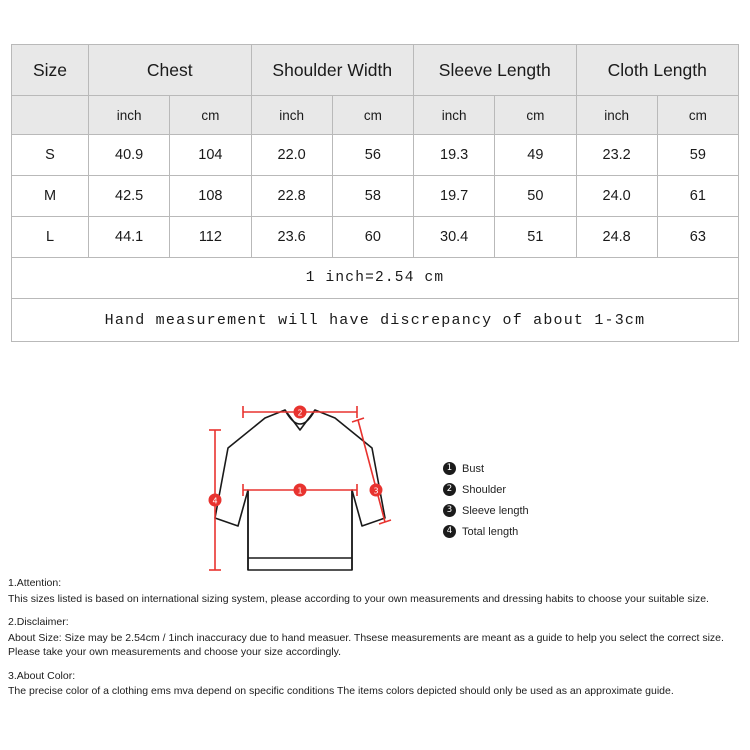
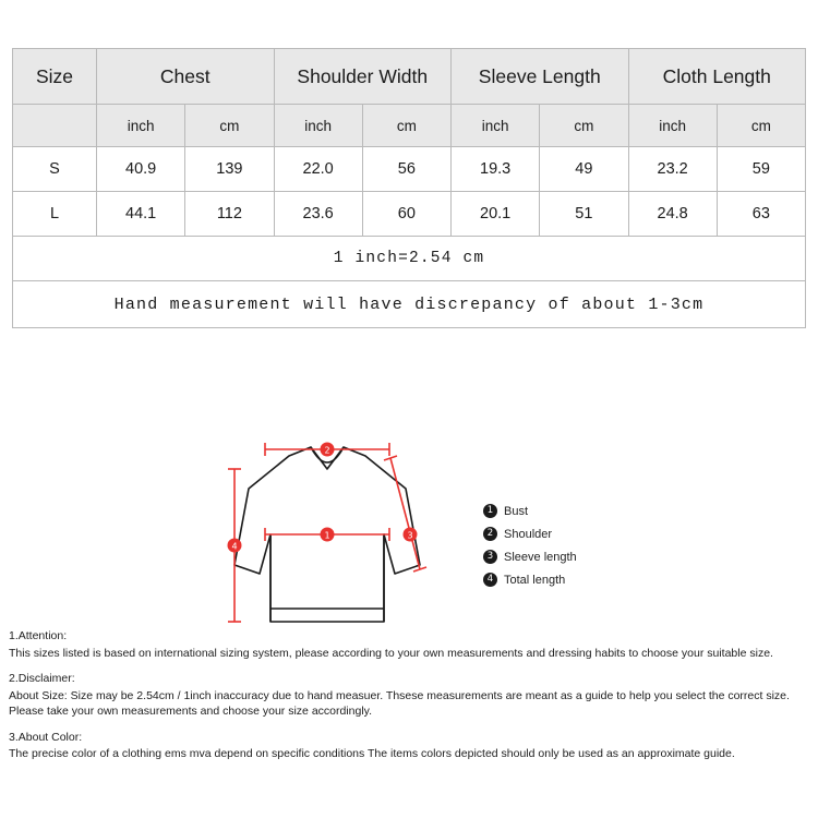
  Size	Chest	Shoulder Width	Sleeve Length	Cloth Length
  	inch	cm	inch	cm	inch	cm	inch	cm
- S	40.9	104	22.0	56	19.3	49	23.2	59
+ S	40.9	139	22.0	56	19.3	49	23.2	59
- M	42.5	108	22.8	58	19.7	50	24.0	61
- L	44.1	112	23.6	60	30.4	51	24.8	63
+ L	44.1	112	23.6	60	20.1	51	24.8	63
  1 inch=2.54 cm
  Hand measurement will have discrepancy of about 1-3cm
  2
  1
  3
  4
  1
  Bust
  2
  Shoulder
  3
  Sleeve length
  4
  Total length
  1.Attention:
  This sizes listed is based on international sizing system, please according to your own measurements and dressing habits to choose your suitable size.
  2.Disclaimer:
  About Size: Size may be 2.54cm / 1inch inaccuracy due to hand measuer. Thsese measurements are meant as a guide to help you select the correct size. Please take your own measurements and choose your size accordingly.
  3.About Color:
  The precise color of a clothing ems mva depend on specific conditions The items colors depicted should only be used as an approximate guide.
